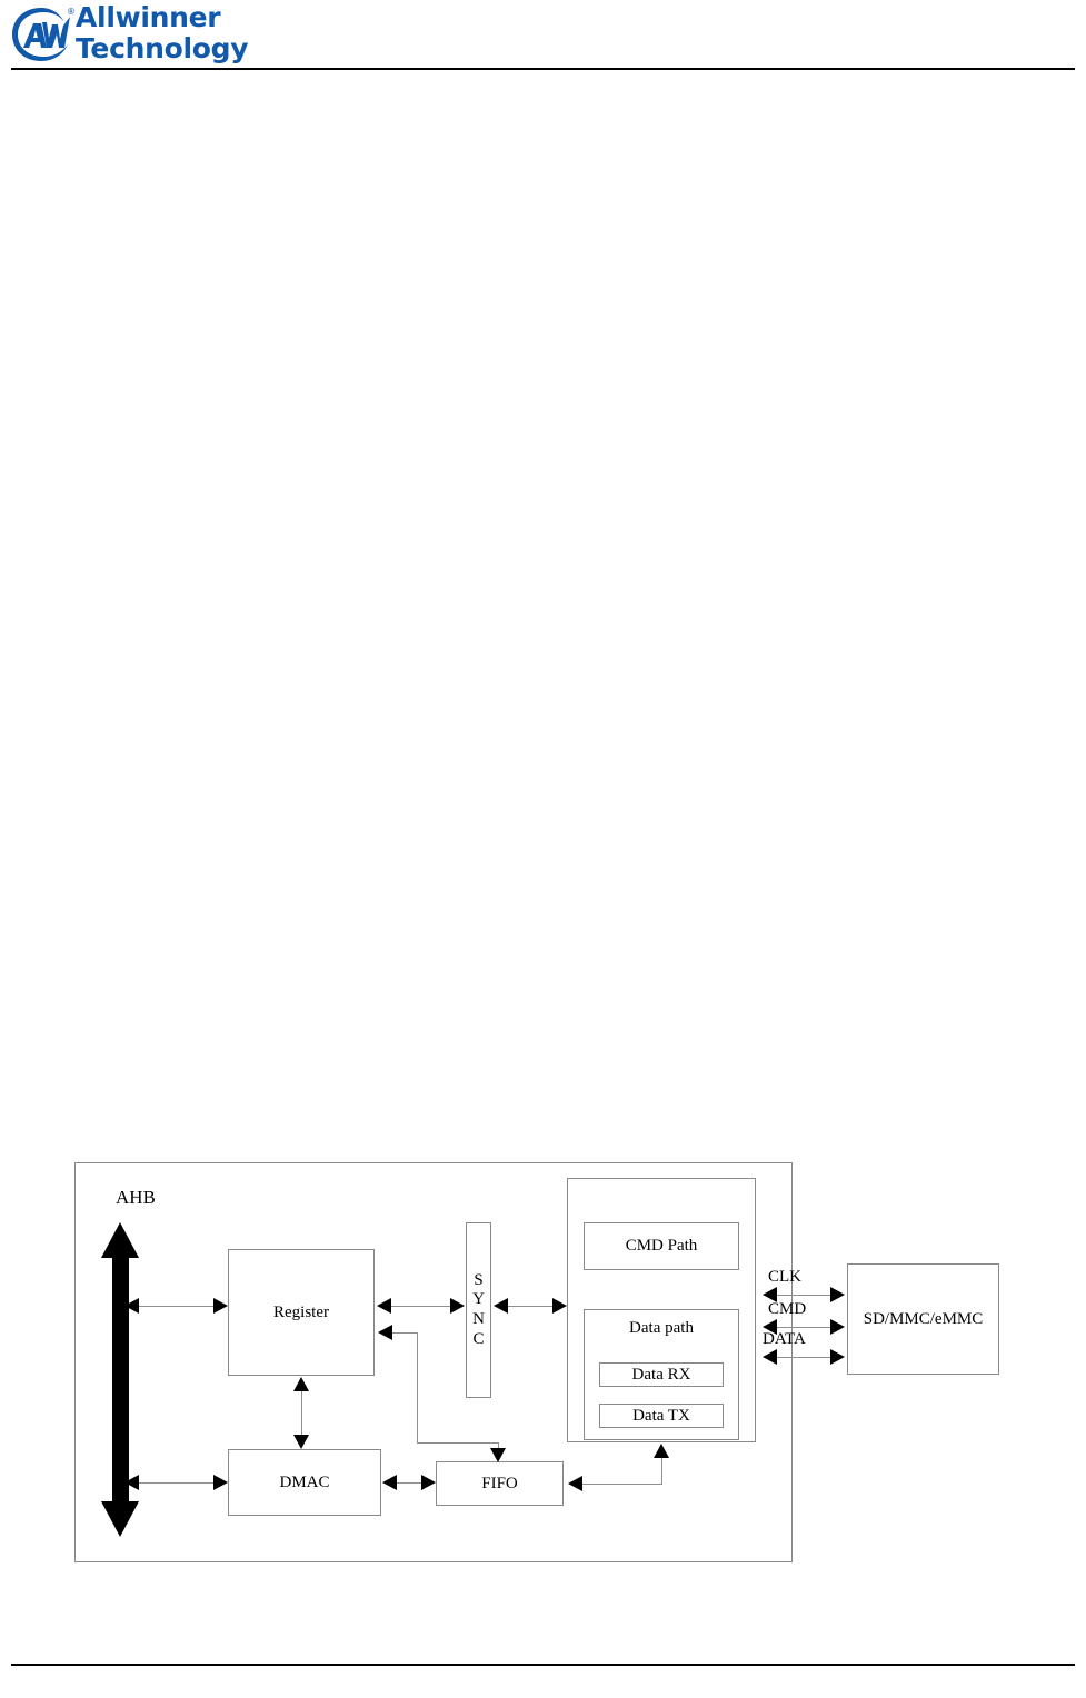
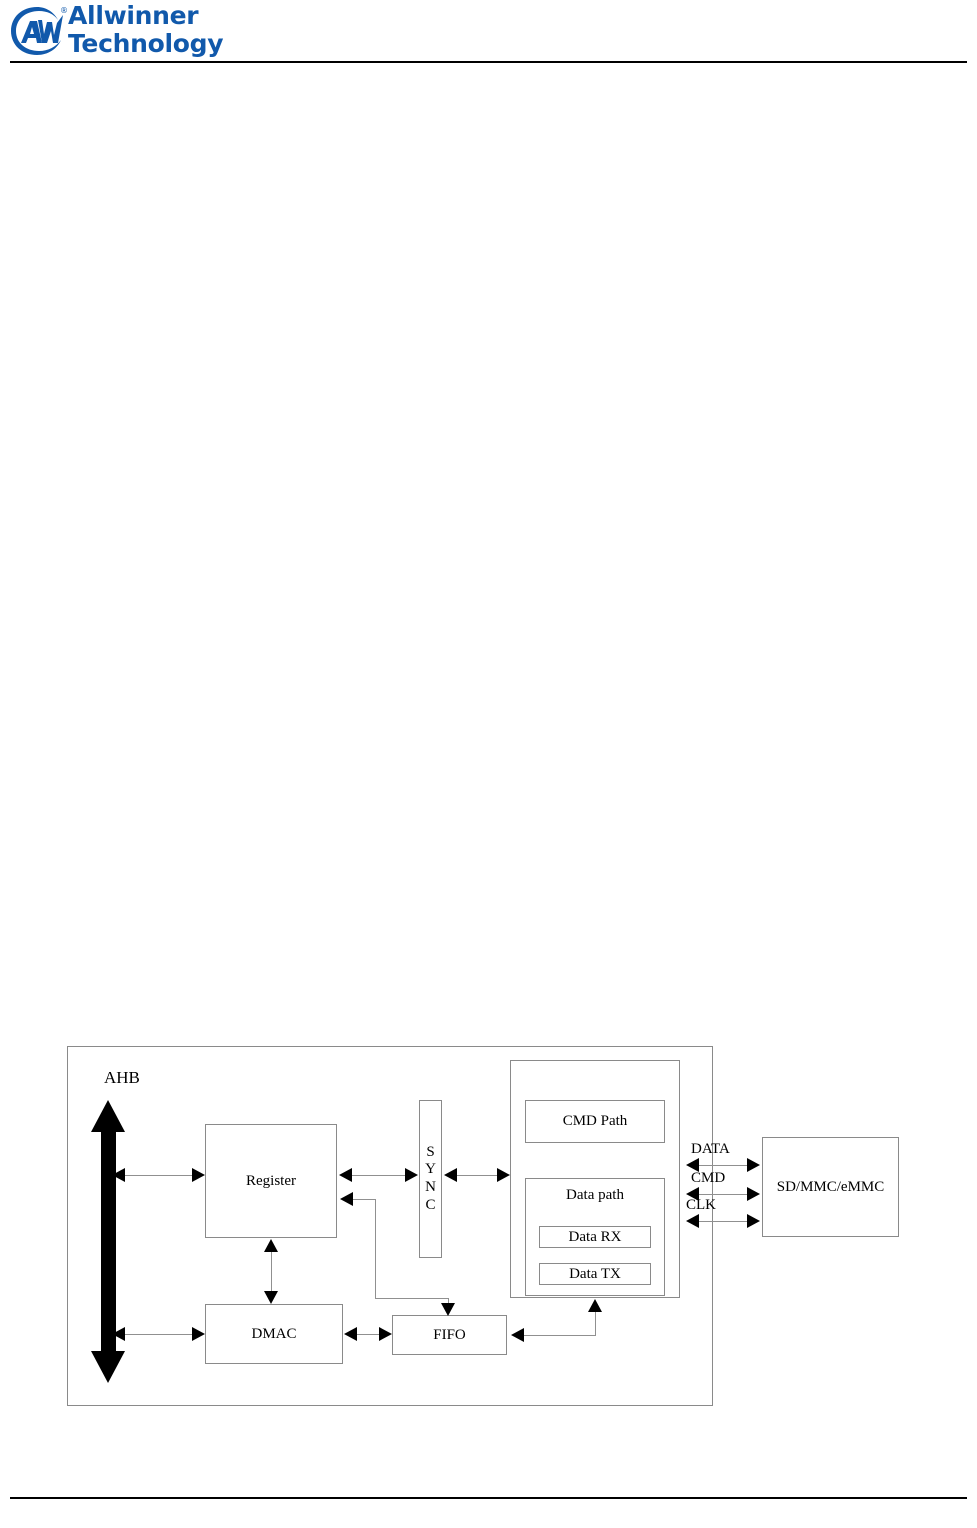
  ®
  Allwinner
  Technology
  AHB
  Register
  S
  Y
  N
  C
  CMD Path
  Data path
  Data RX
  Data TX
  DMAC
  FIFO
  SD/MMC/eMMC
- CLK
+ DATA
  CMD
- DATA
+ CLK
